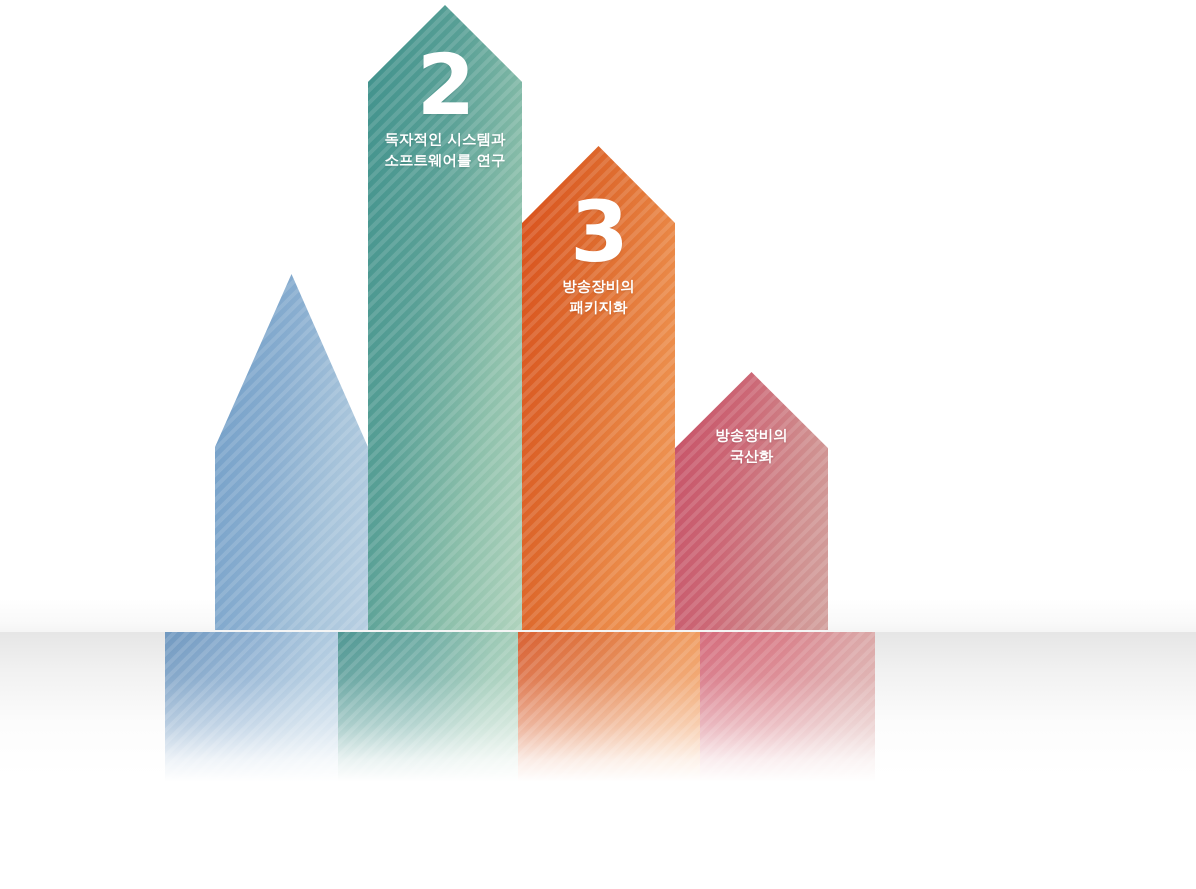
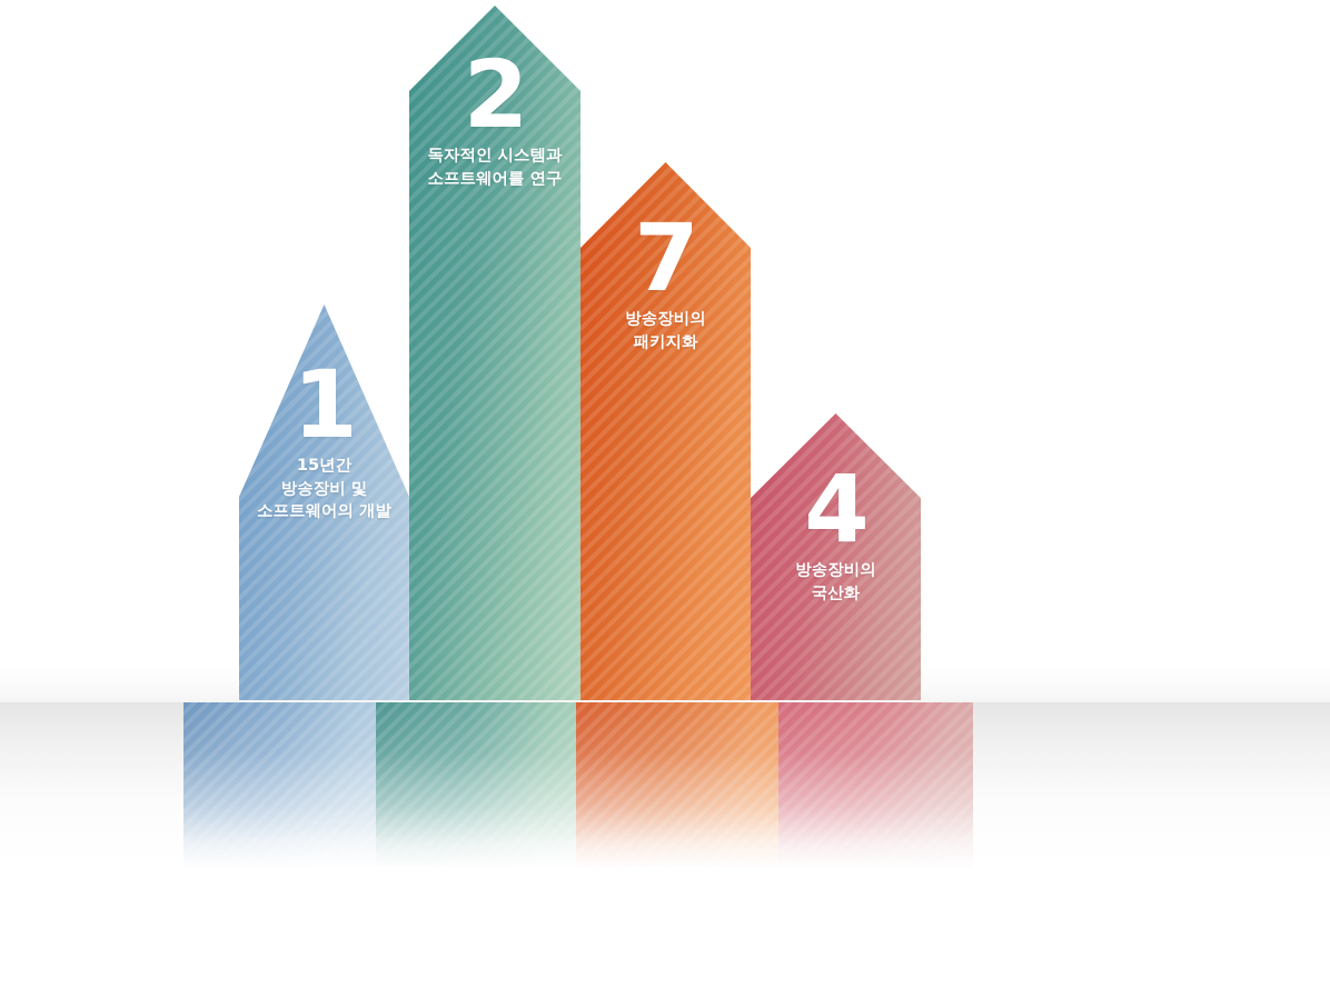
+ 1
+ 15년간
+ 방송장비 및
+ 소프트웨어의 개발
  2
  독자적인 시스템과
  소프트웨어를 연구
- 3
+ 7
  방송장비의
  패키지화
+ 4
  방송장비의
  국산화
